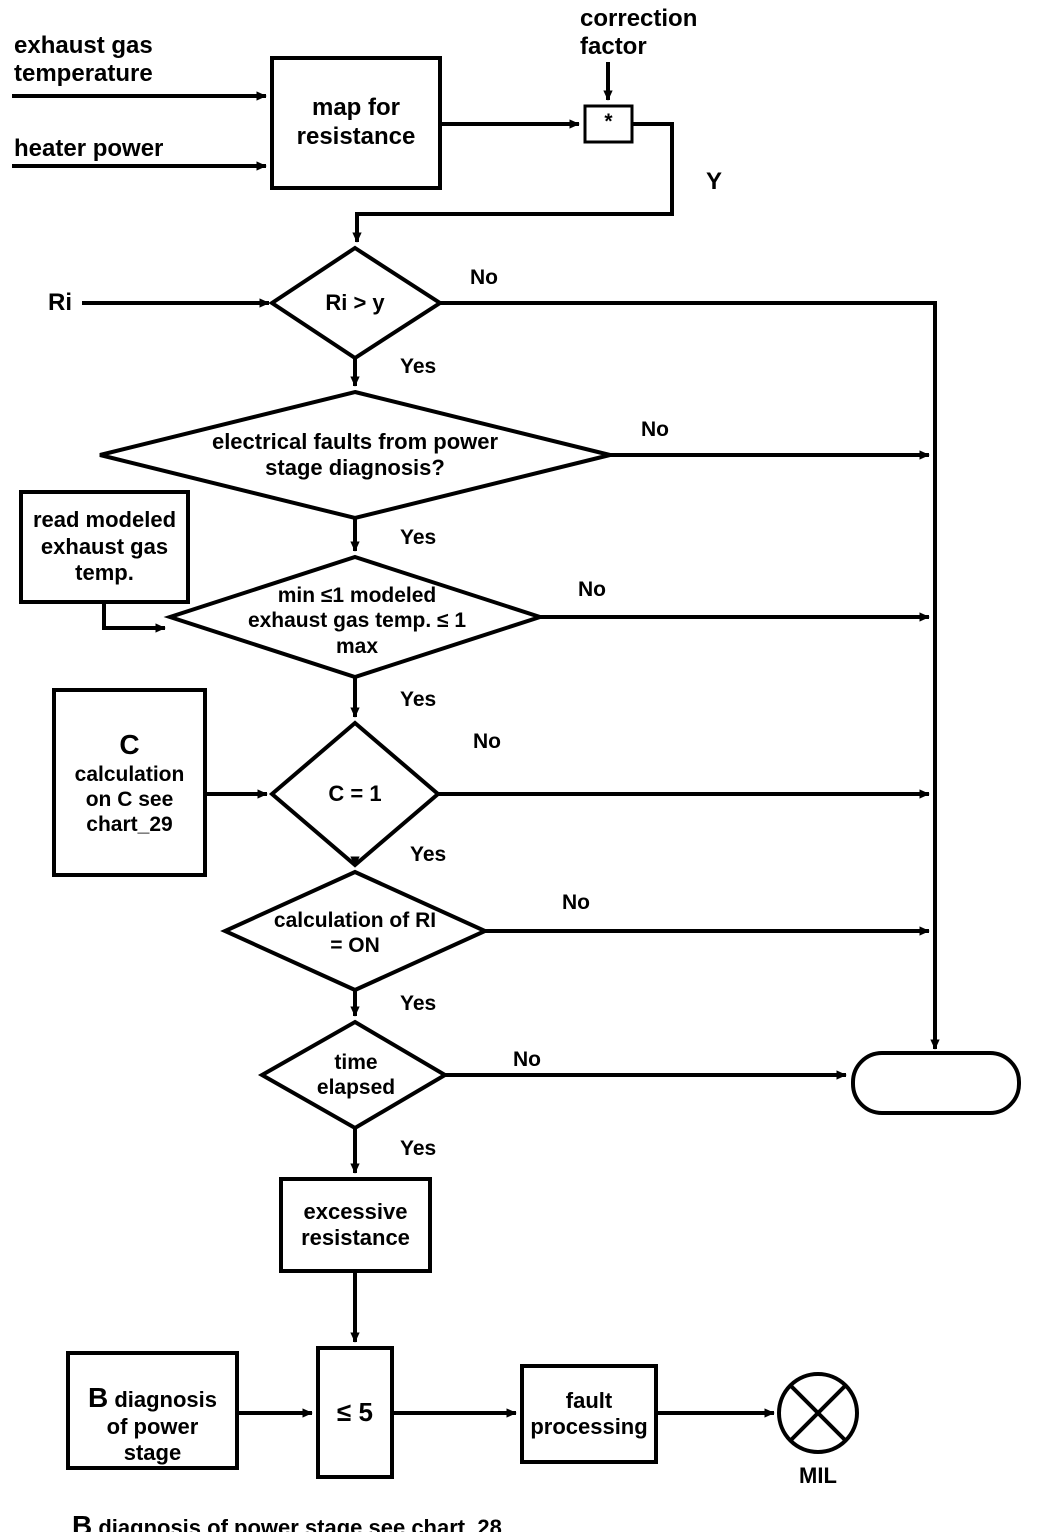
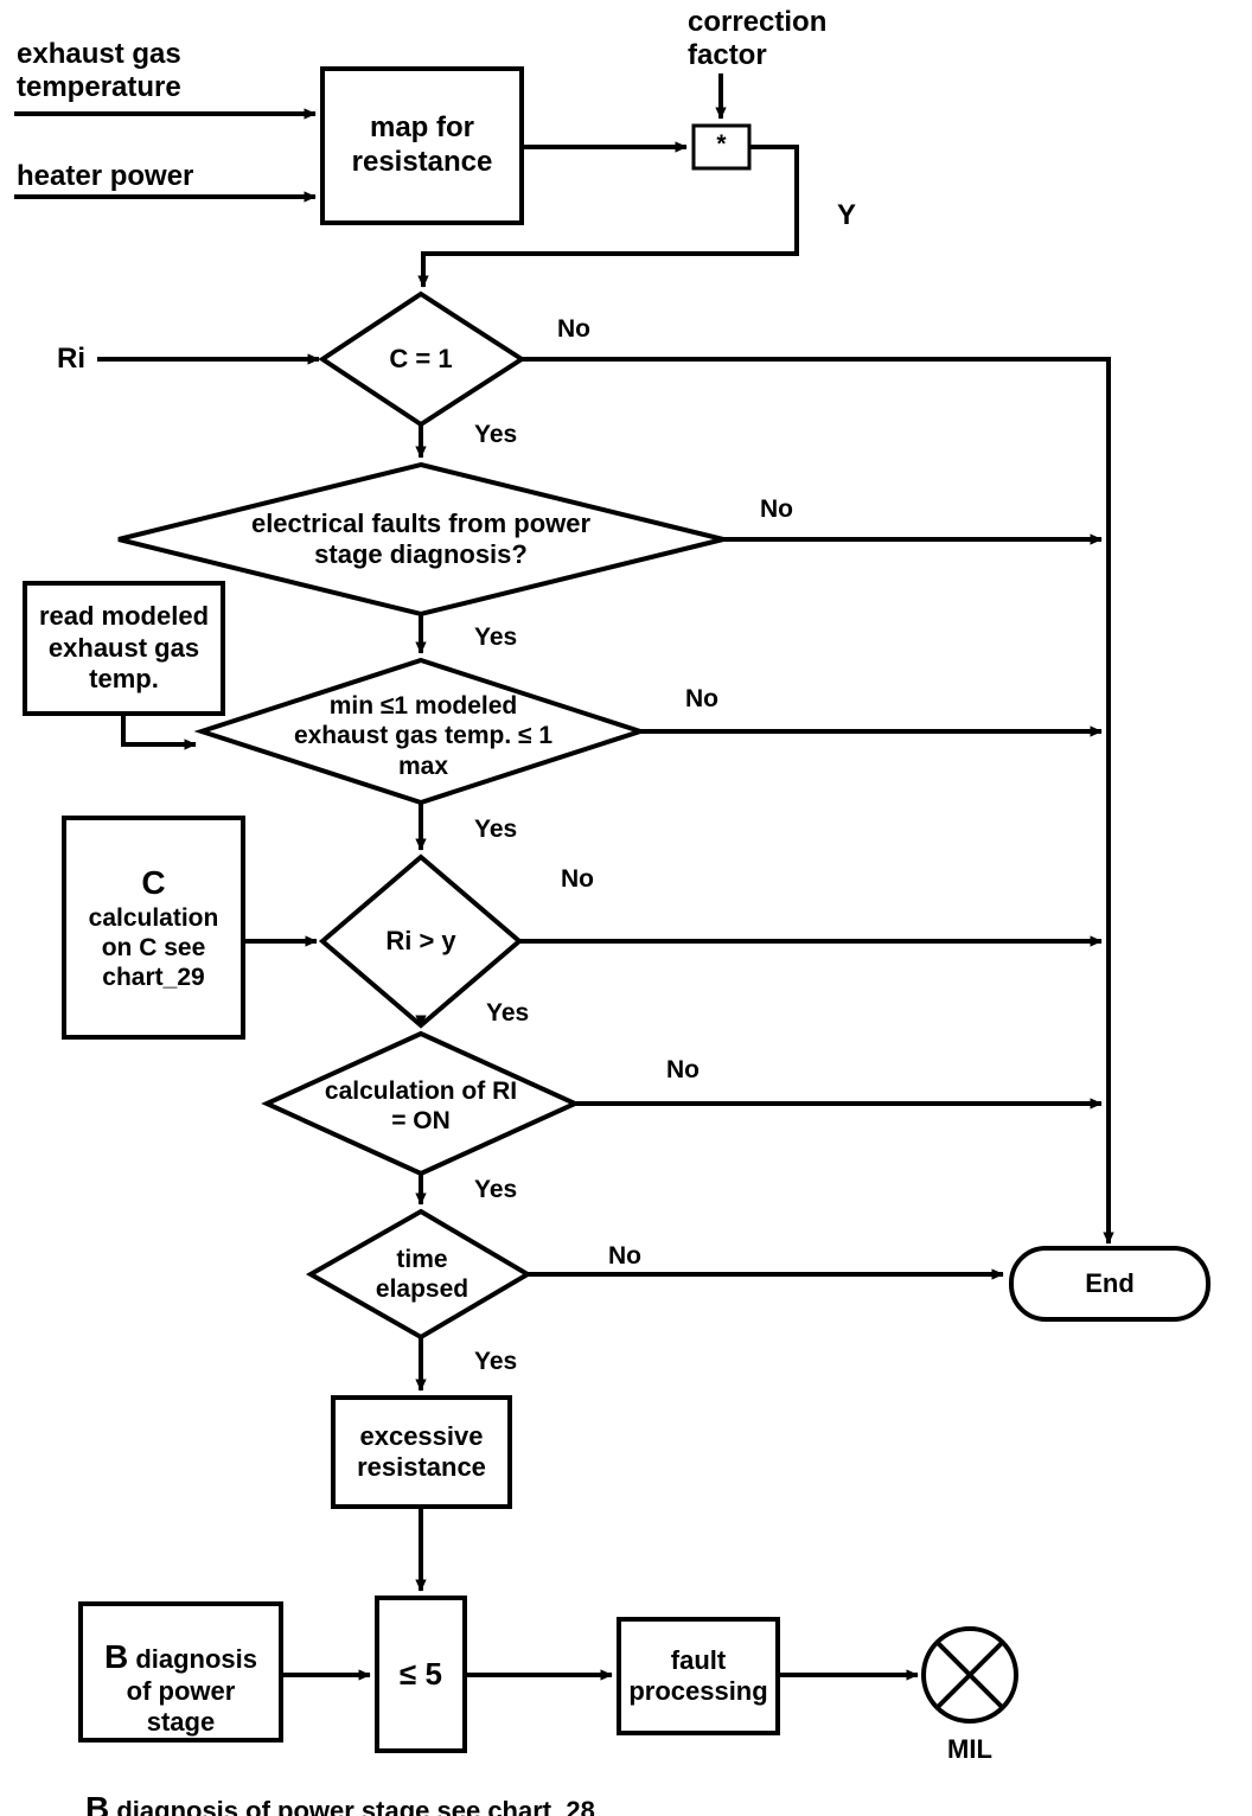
  exhaust gas
  temperature
  heater power
  correction
  factor
  Ri
  Y
  map for
  resistance
  *
  read modeled
  exhaust gas
  temp.
  C
  calculation
  on C see
  chart_29
  excessive
  resistance
  B diagnosis
  of power
  stage
  ≤ 5
  fault
  processing
  MIL
+ End
- Ri > y
+ C = 1
  No
  Yes
  electrical faults from power
  stage diagnosis?
  No
  Yes
  min ≤1 modeled
  exhaust gas temp. ≤ 1
  max
  No
  Yes
- C = 1
+ Ri > y
  No
  Yes
  calculation of RI
  = ON
  No
  Yes
  time
  elapsed
  No
  Yes
  B diagnosis of power stage see chart_28
